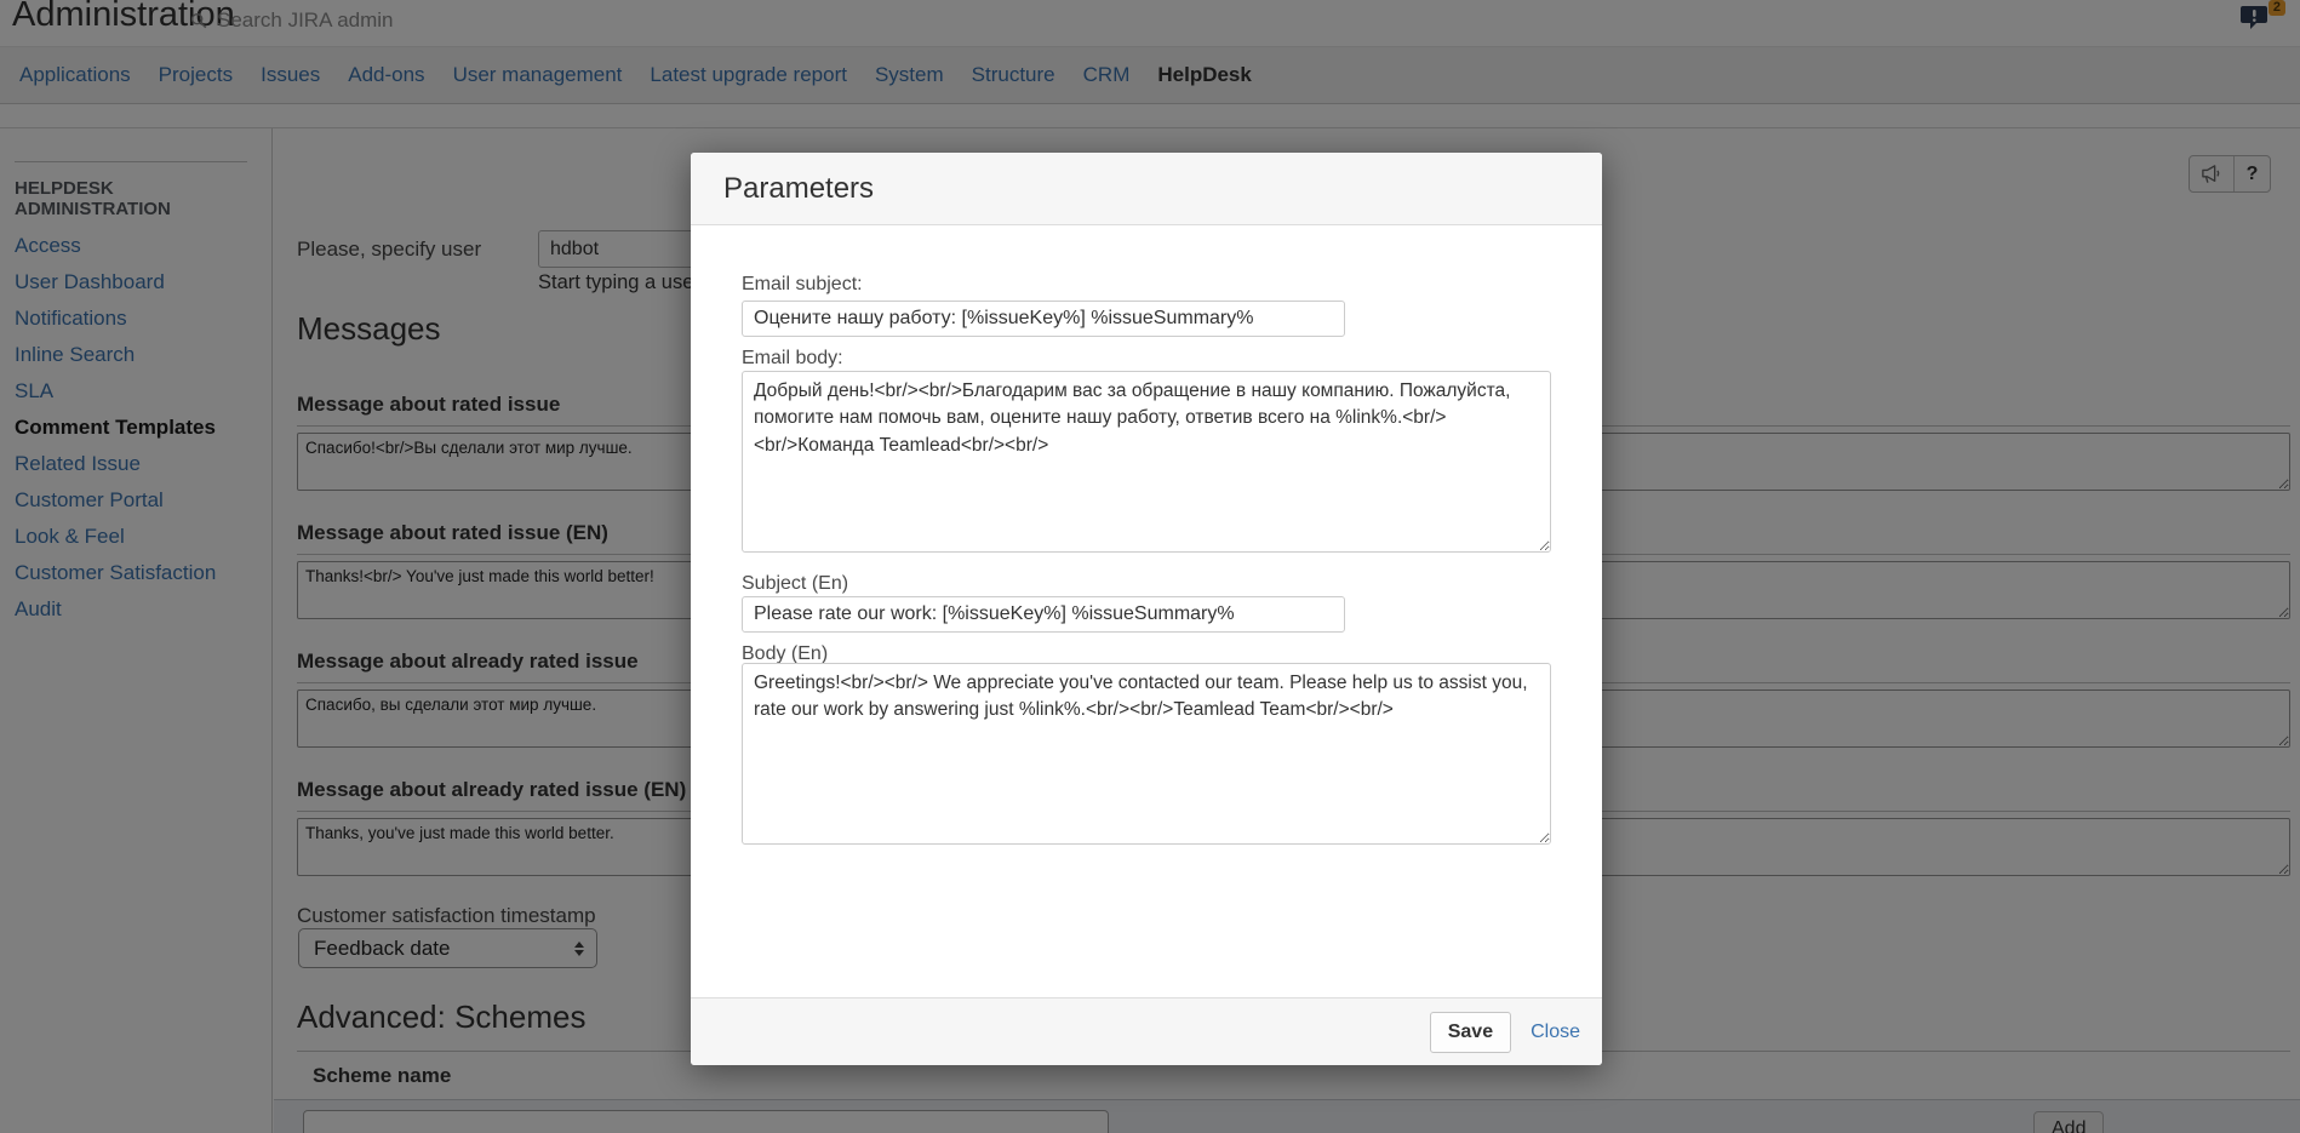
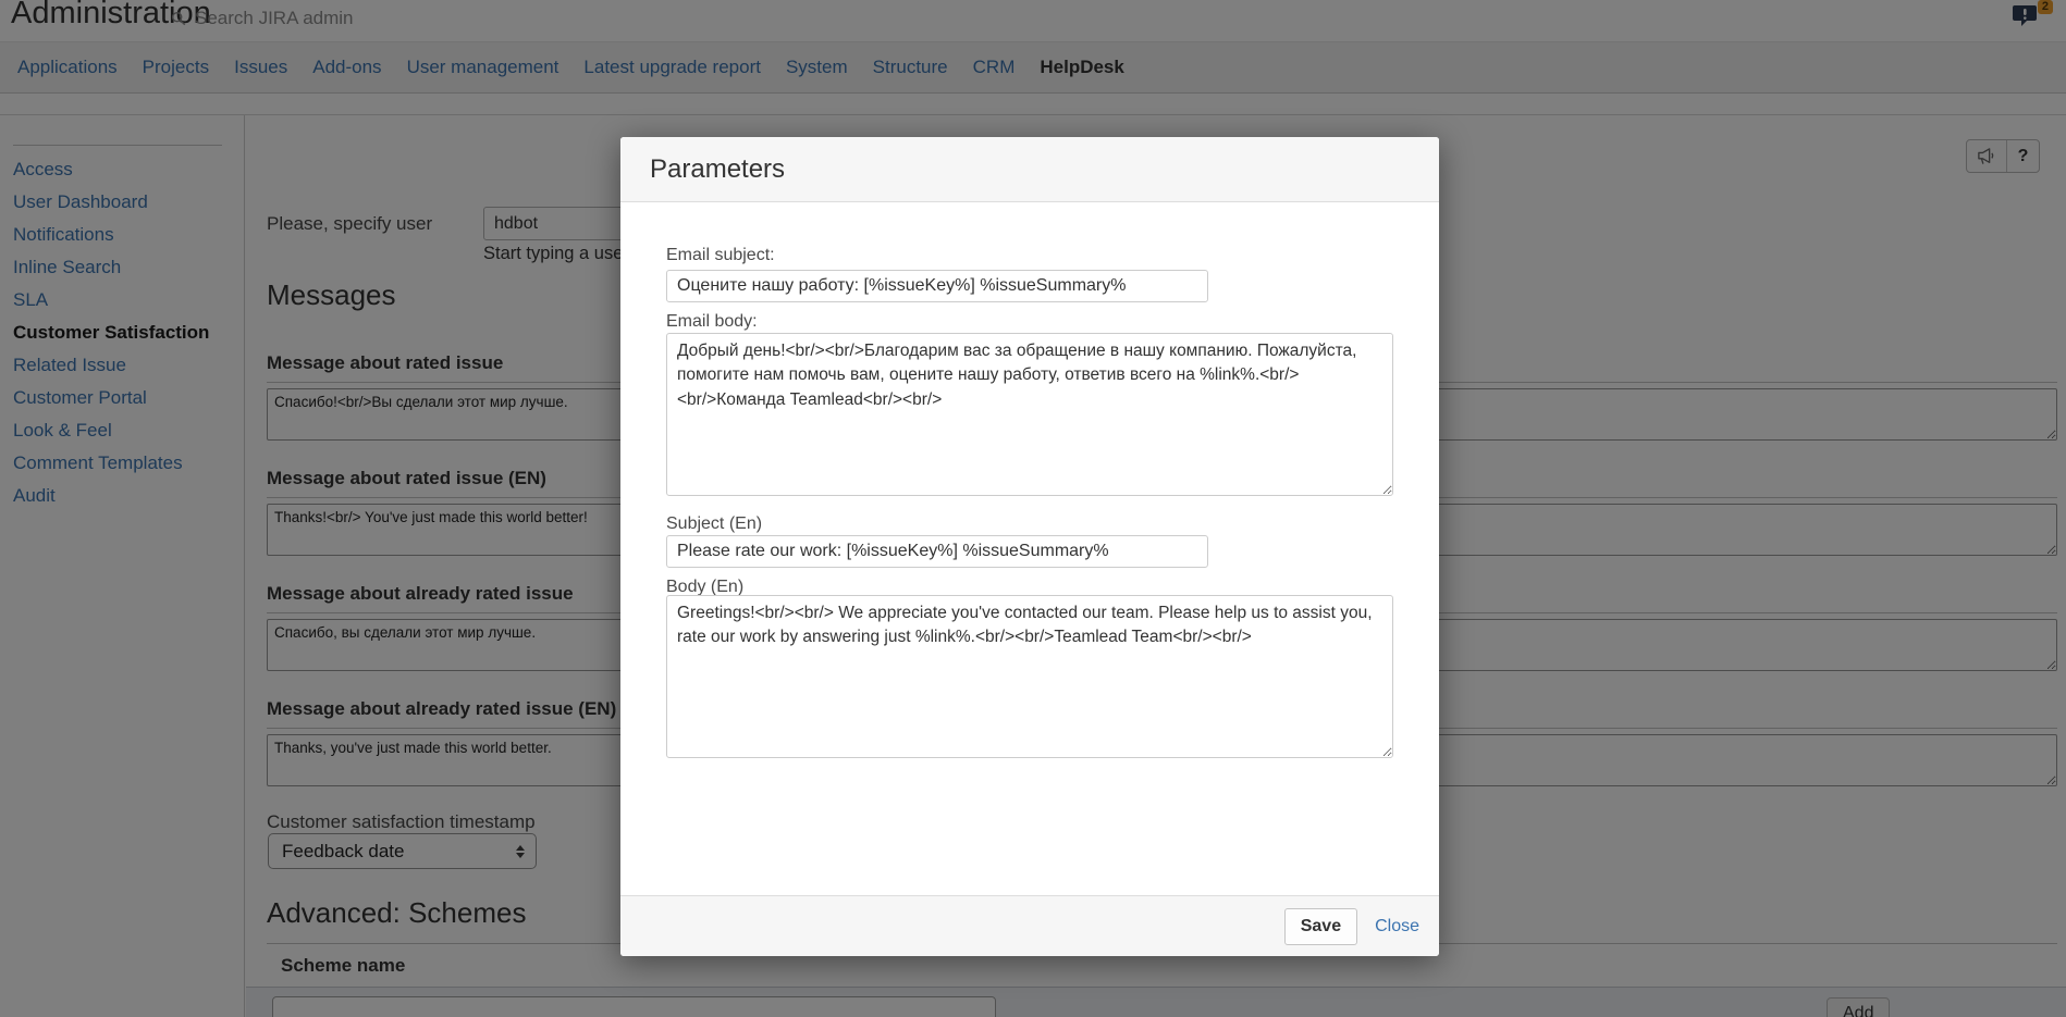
  Administration
  Search JIRA admin
  2
  Applications
  Projects
  Issues
  Add-ons
  User management
  Latest upgrade report
  System
  Structure
  CRM
  HelpDesk
- HELPDESK ADMINISTRATION
  Access
  User Dashboard
  Notifications
  Inline Search
  SLA
- Comment Templates
+ Customer Satisfaction
  Related Issue
  Customer Portal
  Look & Feel
- Customer Satisfaction
+ Comment Templates
  Audit
  Please, specify user
  hdbot
  Start typing a use
  Messages
  Message about rated issue
  Спасибо!<br/>Вы сделали этот мир лучше.
  Message about rated issue (EN)
  Thanks!<br/> You've just made this world better!
  Message about already rated issue
  Спасибо, вы сделали этот мир лучше.
  Message about already rated issue (EN)
  Thanks, you've just made this world better.
  Customer satisfaction timestamp
  Feedback date
  Advanced: Schemes
  Scheme name
  Add
  ?
  Parameters
  Email subject:
  Оцените нашу работу: [%issueKey%] %issueSummary%
  Email body:
  Subject (En)
  Please rate our work: [%issueKey%] %issueSummary%
  Body (En)
  Save
  Close
